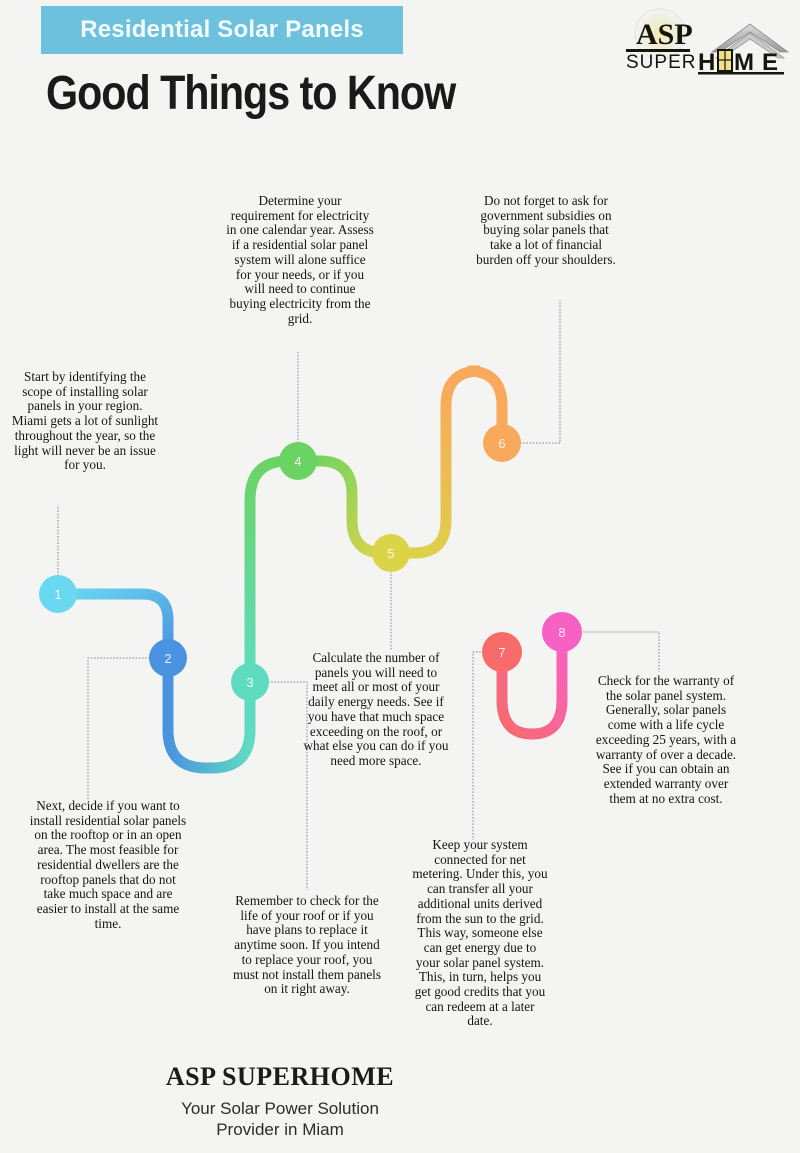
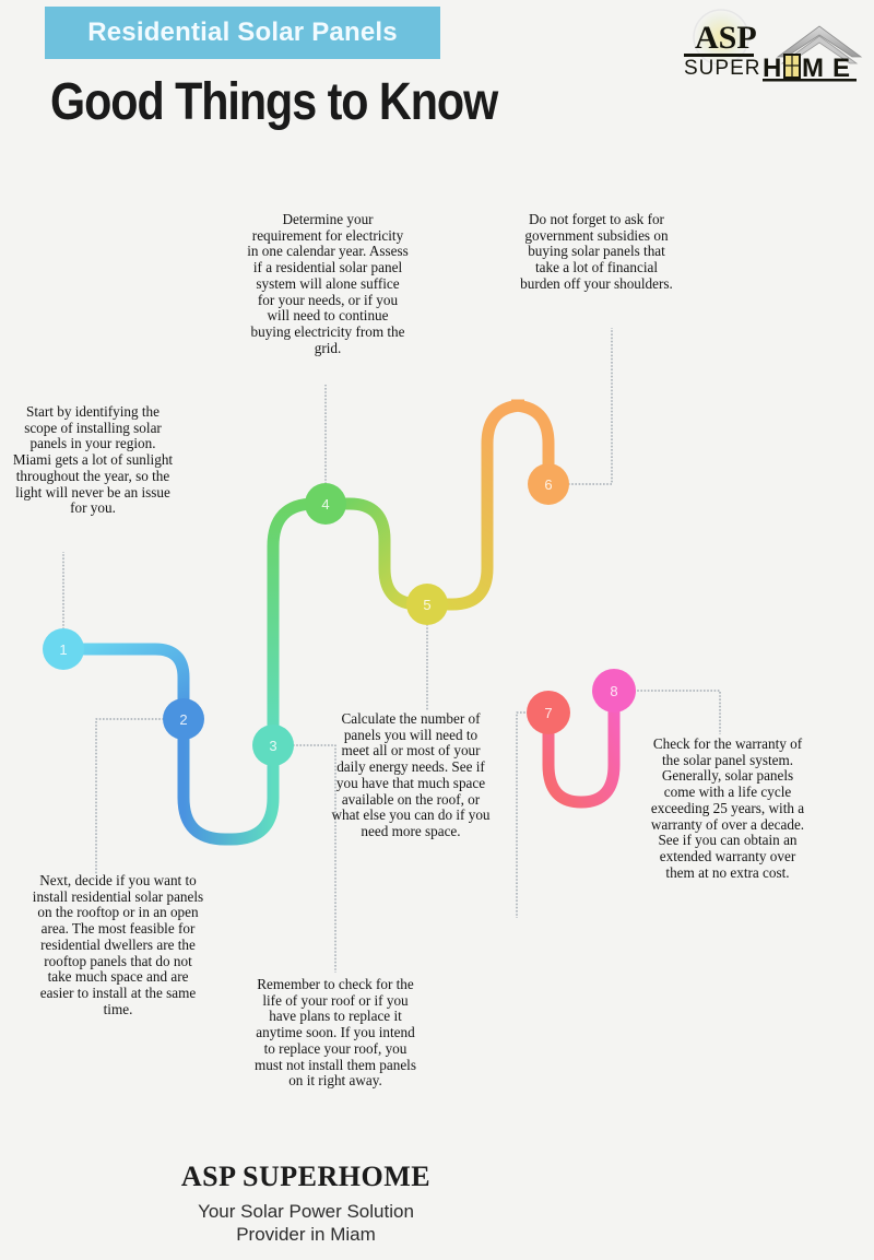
  Residential Solar Panels
  Good Things to Know
  ASP
  SUPER
  H
  M
  E
  1
  2
  3
  4
  5
  6
  7
  8
  Start by identifying the scope of installing solar panels in your region. Miami gets a lot of sunlight throughout the year, so the light will never be an issue for you.
  Next, decide if you want to install residential solar panels on the rooftop or in an open area. The most feasible for residential dwellers are the rooftop panels that do not take much space and are easier to install at the same time.
  Remember to check for the life of your roof or if you have plans to replace it anytime soon. If you intend to replace your roof, you must not install them panels on it right away.
  Determine your requirement for electricity in one calendar year. Assess if a residential solar panel system will alone suffice for your needs, or if you will need to continue buying electricity from the grid.
- Calculate the number of panels you will need to meet all or most of your daily energy needs. See if you have that much space exceeding on the roof, or what else you can do if you need more space.
+ Calculate the number of panels you will need to meet all or most of your daily energy needs. See if you have that much space available on the roof, or what else you can do if you need more space.
  Do not forget to ask for government subsidies on buying solar panels that take a lot of financial burden off your shoulders.
- Keep your system connected for net metering. Under this, you can transfer all your additional units derived from the sun to the grid. This way, someone else can get energy due to your solar panel system. This, in turn, helps you get good credits that you can redeem at a later date.
  Check for the warranty of the solar panel system. Generally, solar panels come with a life cycle exceeding 25 years, with a warranty of over a decade. See if you can obtain an extended warranty over them at no extra cost.
  ASP SUPERHOME
  Your Solar Power Solution
  Provider in Miam
